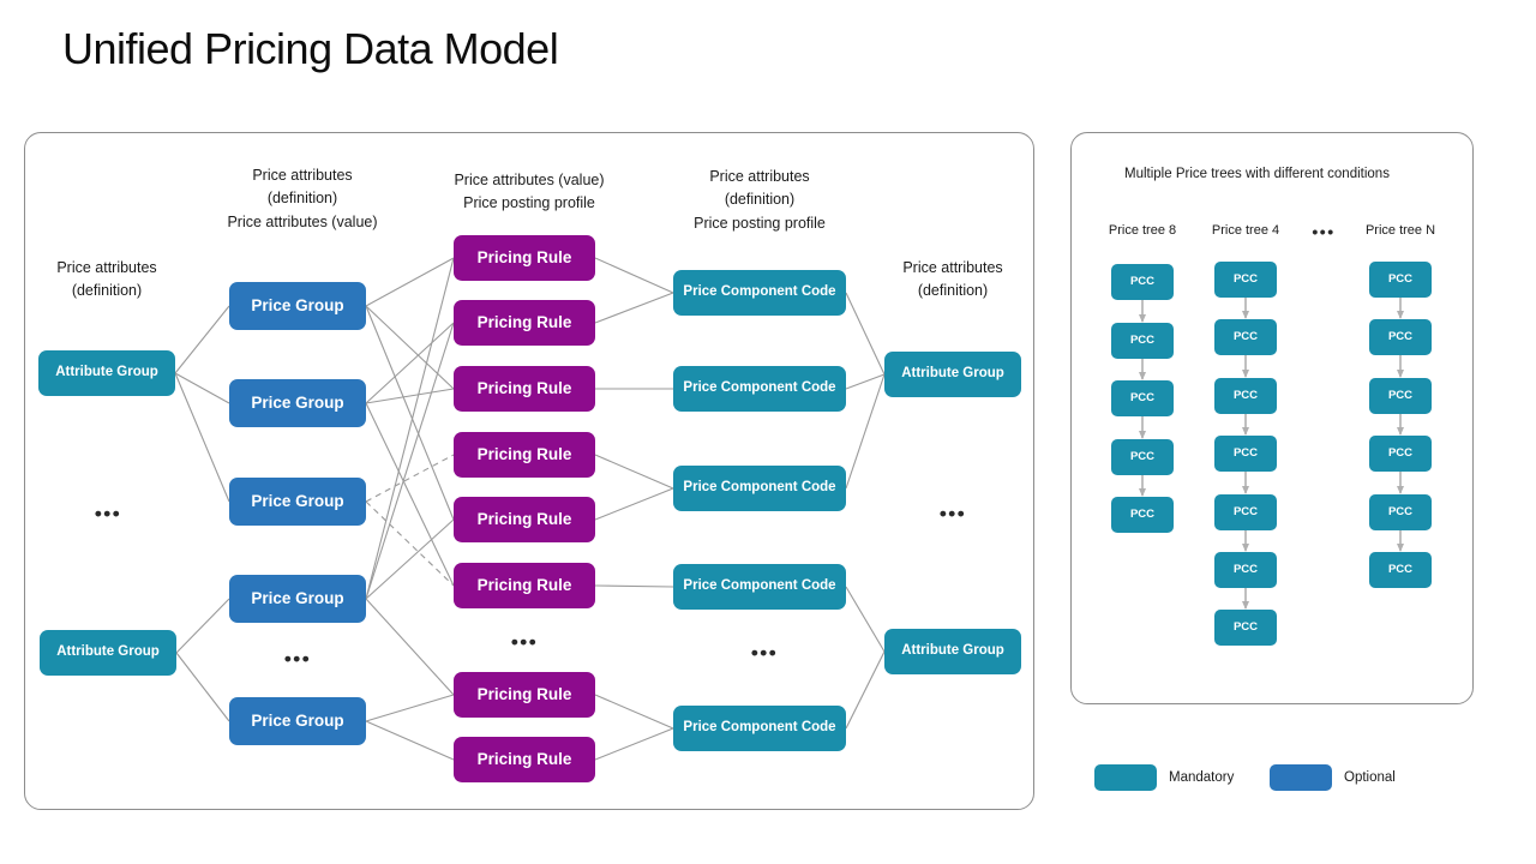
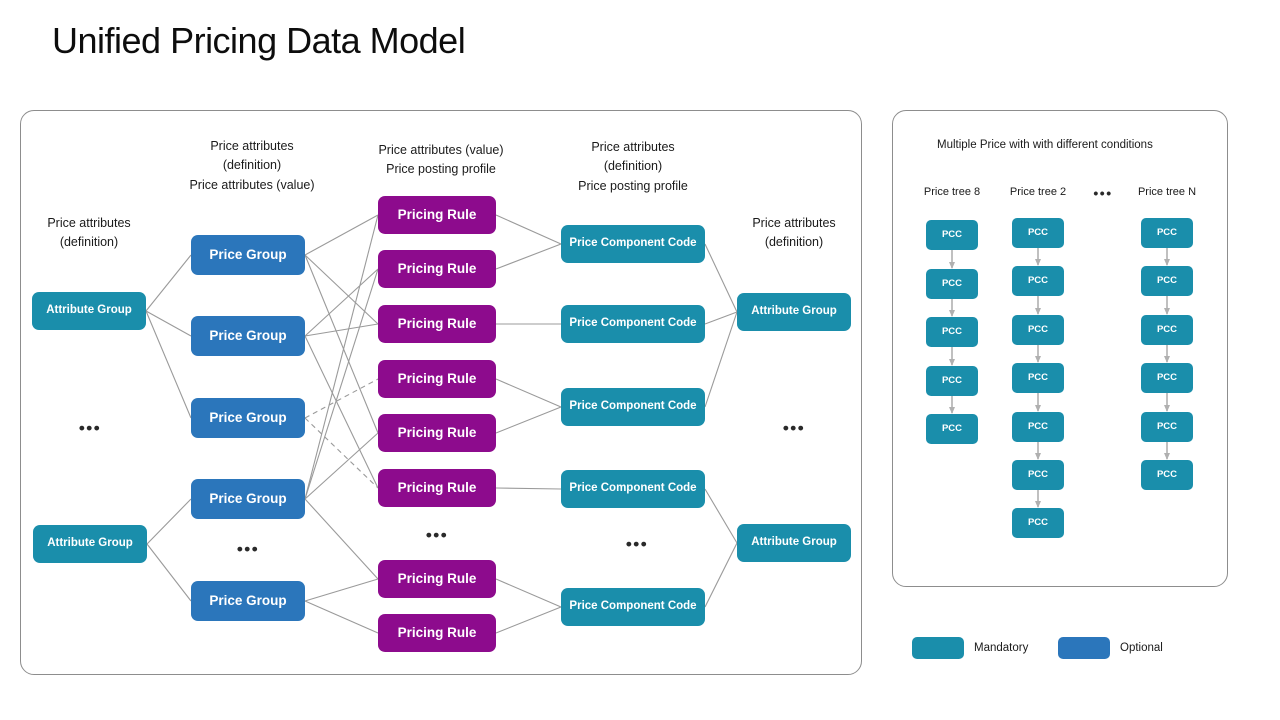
  Unified Pricing Data Model
- Multiple Price trees with different conditions
+ Multiple Price with with different conditions
  Price attributes
  (definition)
  Price attributes
  (definition)
  Price attributes (value)
  Price attributes (value)
  Price posting profile
  Price attributes
  (definition)
  Price posting profile
  Price attributes
  (definition)
  Attribute Group
  Attribute Group
  •••
  Price Group
  Price Group
  Price Group
  Price Group
  Price Group
  •••
  Pricing Rule
  Pricing Rule
  Pricing Rule
  Pricing Rule
  Pricing Rule
  Pricing Rule
  Pricing Rule
  Pricing Rule
  •••
  Price Component Code
  Price Component Code
  Price Component Code
  Price Component Code
  Price Component Code
  •••
  Attribute Group
  Attribute Group
  •••
  Price tree 8
  PCC
  PCC
  PCC
  PCC
  PCC
- Price tree 4
+ Price tree 2
  PCC
  PCC
  PCC
  PCC
  PCC
  PCC
  PCC
  Price tree N
  PCC
  PCC
  PCC
  PCC
  PCC
  PCC
  •••
  Mandatory
  Optional
